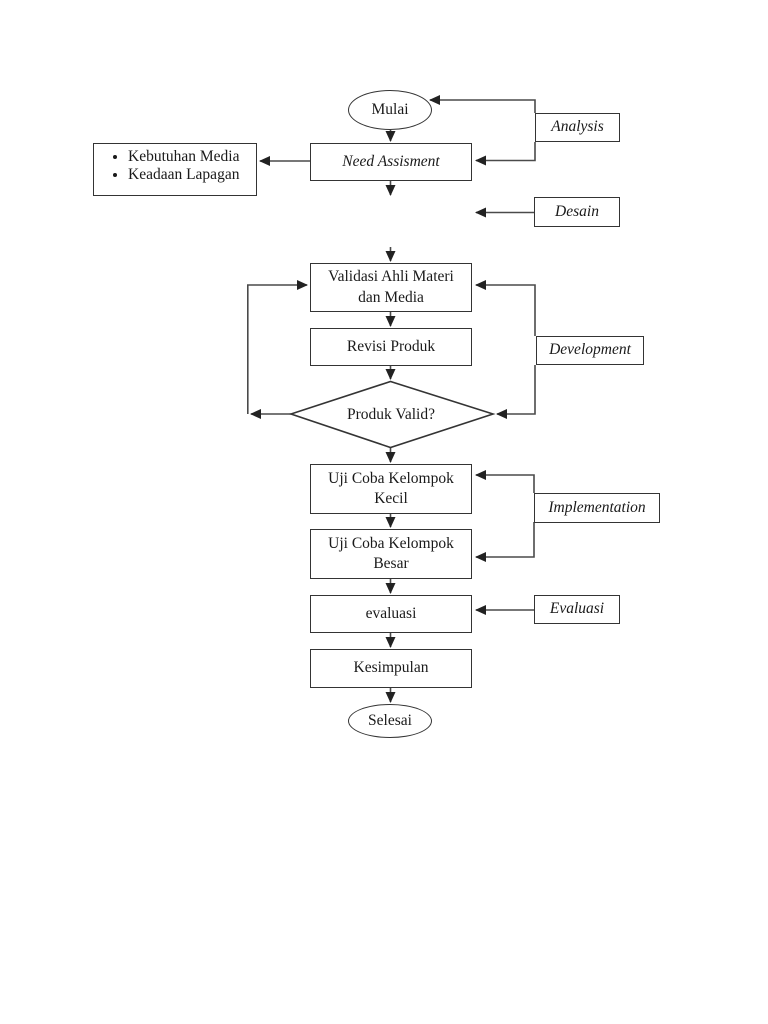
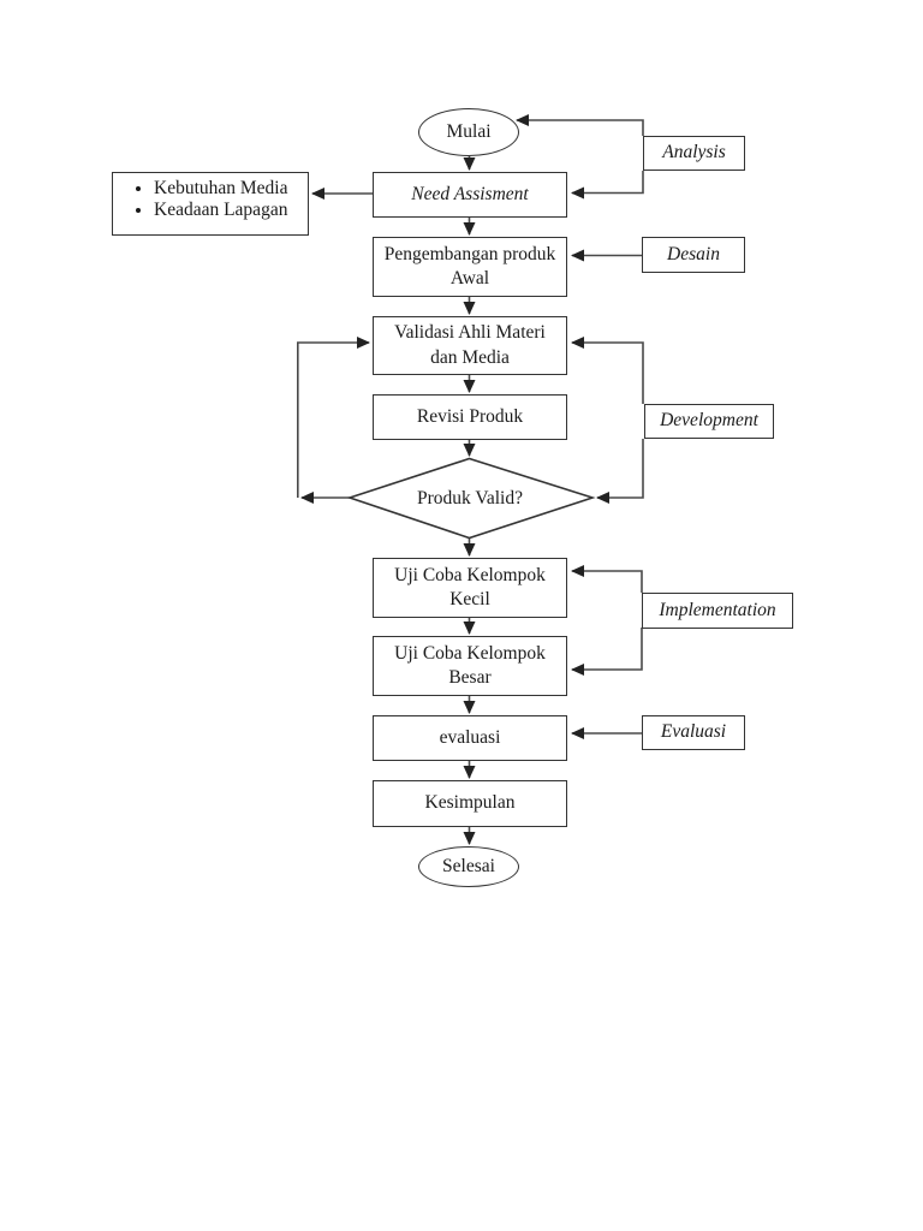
  Mulai
  Need Assisment
  Kebutuhan Media
  Keadaan Lapagan
+ Pengembangan produk
+ Awal
  Validasi Ahli Materi
  dan Media
  Revisi Produk
  Produk Valid?
  Uji Coba Kelompok
  Kecil
  Uji Coba Kelompok
  Besar
  evaluasi
  Kesimpulan
  Selesai
  Analysis
  Desain
  Development
  Implementation
  Evaluasi
